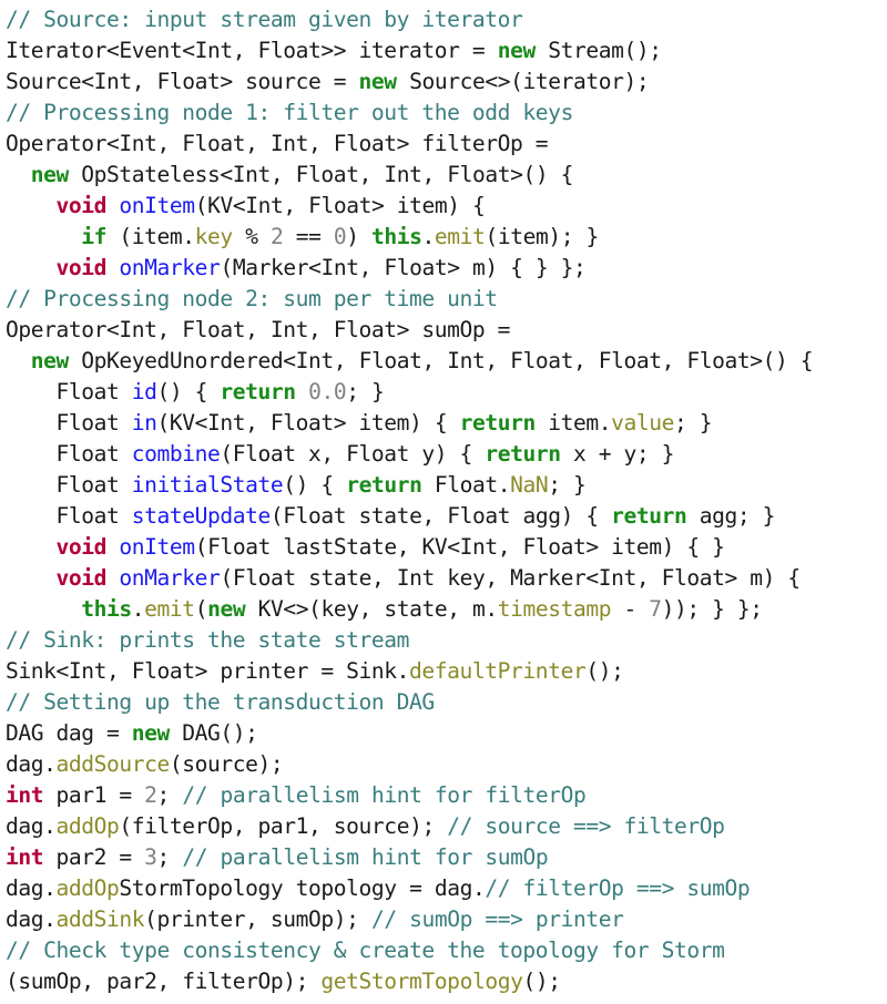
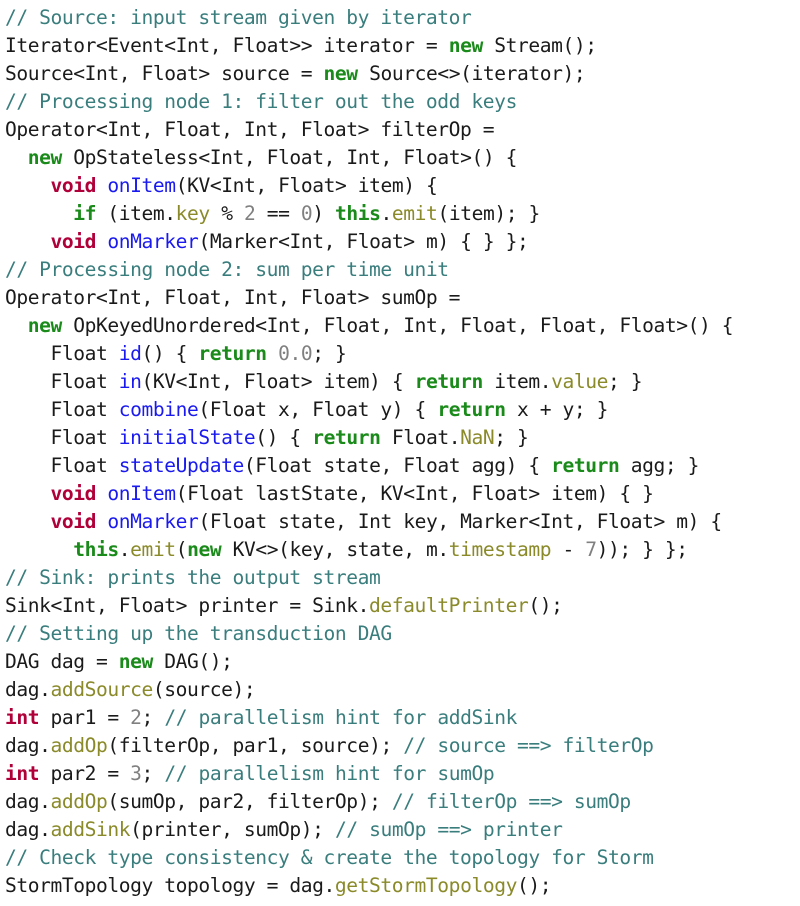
  // Source: input stream given by iterator
  Iterator<Event<Int, Float>> iterator = new Stream();
  Source<Int, Float> source = new Source<>(iterator);
  // Processing node 1: filter out the odd keys
  Operator<Int, Float, Int, Float> filterOp =
  new OpStateless<Int, Float, Int, Float>() {
  void onItem(KV<Int, Float> item) {
  if (item.key % 2 == 0) this.emit(item); }
  void onMarker(Marker<Int, Float> m) { } };
  // Processing node 2: sum per time unit
  Operator<Int, Float, Int, Float> sumOp =
  new OpKeyedUnordered<Int, Float, Int, Float, Float, Float>() {
  Float id() { return 0.0; }
  Float in(KV<Int, Float> item) { return item.value; }
  Float combine(Float x, Float y) { return x + y; }
  Float initialState() { return Float.NaN; }
  Float stateUpdate(Float state, Float agg) { return agg; }
  void onItem(Float lastState, KV<Int, Float> item) { }
  void onMarker(Float state, Int key, Marker<Int, Float> m) {
  this.emit(new KV<>(key, state, m.timestamp - 7)); } };
- // Sink: prints the state stream
+ // Sink: prints the output stream
  Sink<Int, Float> printer = Sink.defaultPrinter();
  // Setting up the transduction DAG
  DAG dag = new DAG();
  dag.addSource(source);
- int par1 = 2; // parallelism hint for filterOp
+ int par1 = 2; // parallelism hint for addSink
  dag.addOp(filterOp, par1, source); // source ==> filterOp
  int par2 = 3; // parallelism hint for sumOp
- dag.addOpStormTopology topology = dag.// filterOp ==> sumOp
+ dag.addOp(sumOp, par2, filterOp); // filterOp ==> sumOp
  dag.addSink(printer, sumOp); // sumOp ==> printer
  // Check type consistency & create the topology for Storm
- (sumOp, par2, filterOp); getStormTopology();
+ StormTopology topology = dag.getStormTopology();
